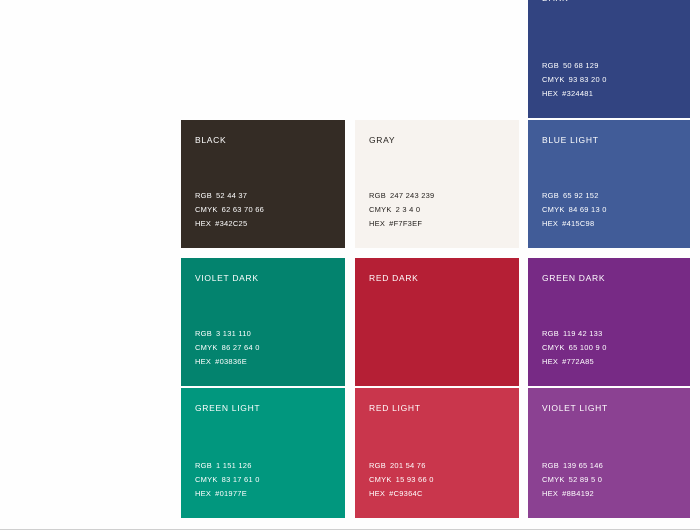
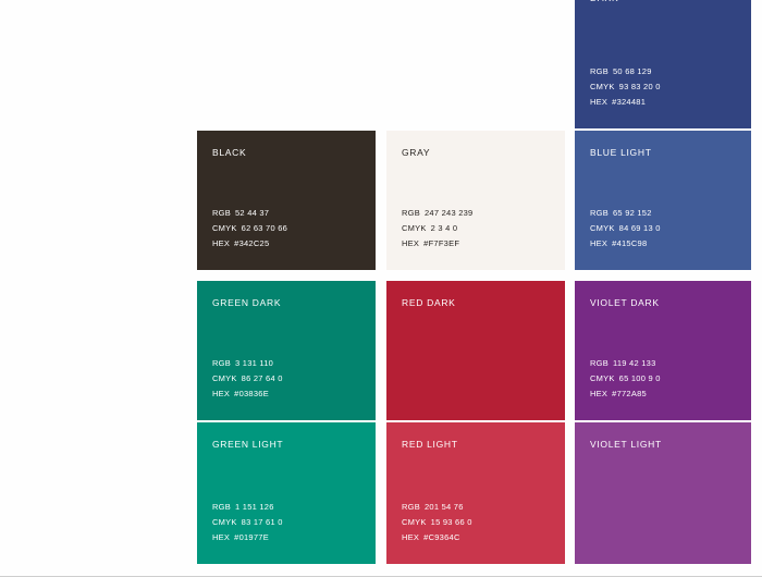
  RGB 50 68 129
  CMYK 93 83 20 0
  HEX #324481
  BLACK
  RGB 52 44 37
  CMYK 62 63 70 66
  HEX #342C25
  GRAY
  RGB 247 243 239
  CMYK 2 3 4 0
  HEX #F7F3EF
  BLUE LIGHT
  RGB 65 92 152
  CMYK 84 69 13 0
  HEX #415C98
- VIOLET DARK
+ GREEN DARK
  RGB 3 131 110
  CMYK 86 27 64 0
  HEX #03836E
  RED DARK
- GREEN DARK
+ VIOLET DARK
  RGB 119 42 133
  CMYK 65 100 9 0
  HEX #772A85
  GREEN LIGHT
  RGB 1 151 126
  CMYK 83 17 61 0
  HEX #01977E
  RED LIGHT
  RGB 201 54 76
  CMYK 15 93 66 0
  HEX #C9364C
  VIOLET LIGHT
- RGB 139 65 146
- CMYK 52 89 5 0
- HEX #8B4192
